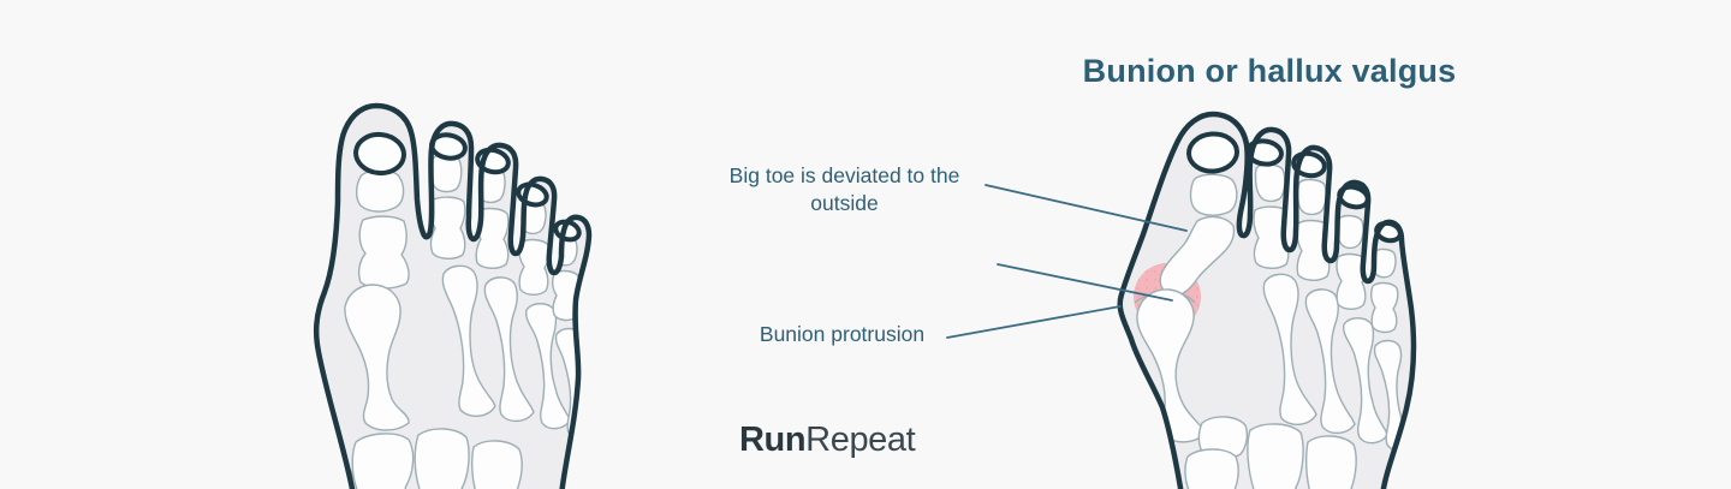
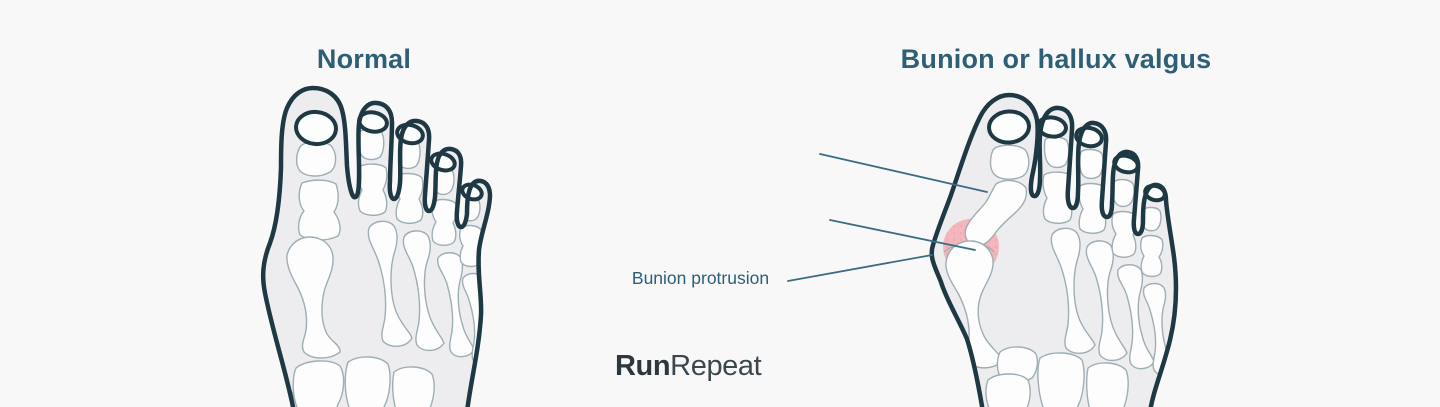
+ Normal
  Bunion or hallux valgus
- Big toe is deviated to the outside
  Bunion protrusion
  RunRepeat
